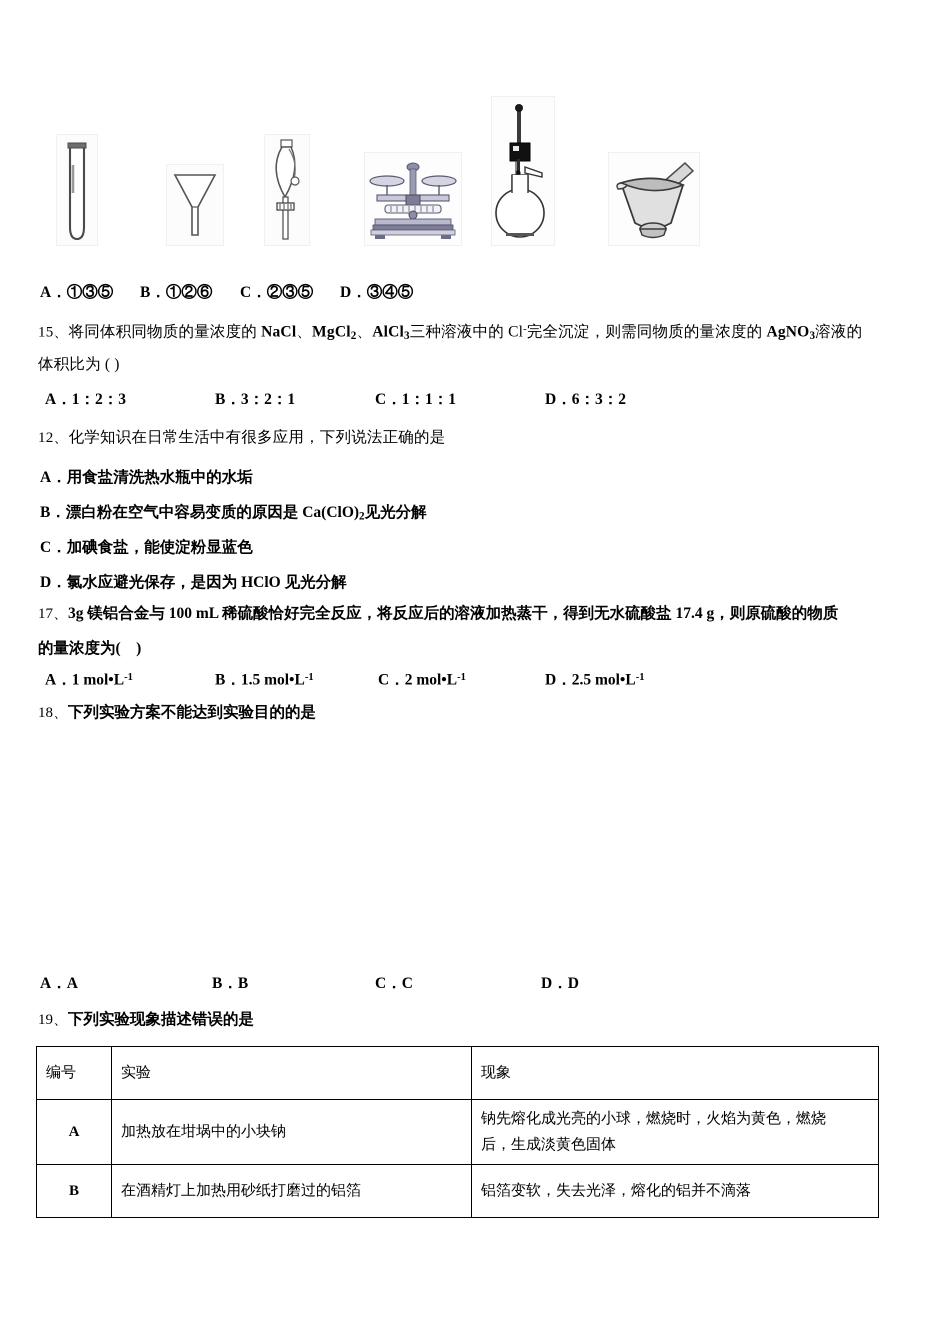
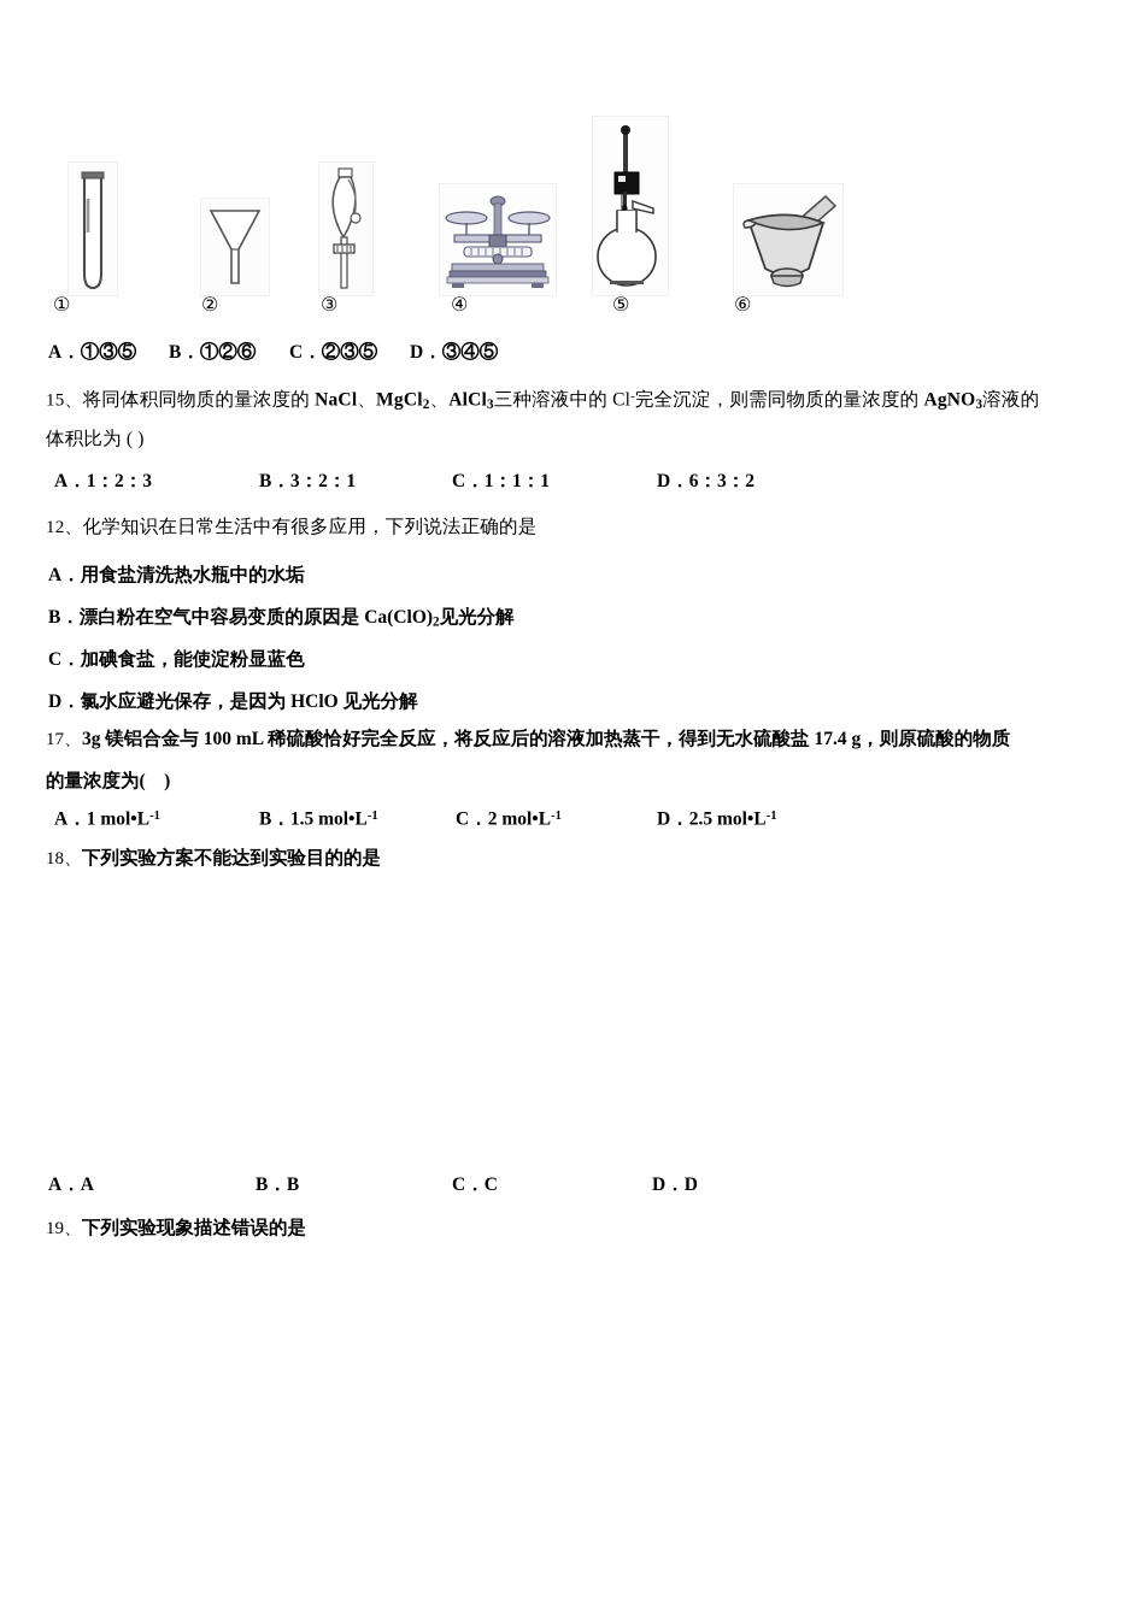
+ ①
+ ②
+ ③
+ ④
+ ⑤
+ ⑥
  A．①③⑤
  B．①②⑥
  C．②③⑤
  D．③④⑤
  15、将同体积同物质的量浓度的 NaCl、MgCl2、AlCl3三种溶液中的 Cl-完全沉淀，则需同物质的量浓度的 AgNO3溶液的
  体积比为 ( )
  A．1：2：3
  B．3：2：1
  C．1：1：1
  D．6：3：2
  12、化学知识在日常生活中有很多应用，下列说法正确的是
  A．用食盐清洗热水瓶中的水垢
  B．漂白粉在空气中容易变质的原因是 Ca(ClO)2见光分解
  C．加碘食盐，能使淀粉显蓝色
  D．氯水应避光保存，是因为 HClO 见光分解
  17、3g 镁铝合金与 100 mL 稀硫酸恰好完全反应，将反应后的溶液加热蒸干，得到无水硫酸盐 17.4 g，则原硫酸的物质
  的量浓度为( )
  A．1 mol•L-1
  B．1.5 mol•L-1
  C．2 mol•L-1
  D．2.5 mol•L-1
  18、下列实验方案不能达到实验目的的是
  A．A
  B．B
  C．C
  D．D
  19、下列实验现象描述错误的是
- 编号	实验	现象
- A	加热放在坩埚中的小块钠	钠先熔化成光亮的小球，燃烧时，火焰为黄色，燃烧 后，生成淡黄色固体
- B	在酒精灯上加热用砂纸打磨过的铝箔	铝箔变软，失去光泽，熔化的铝并不滴落
